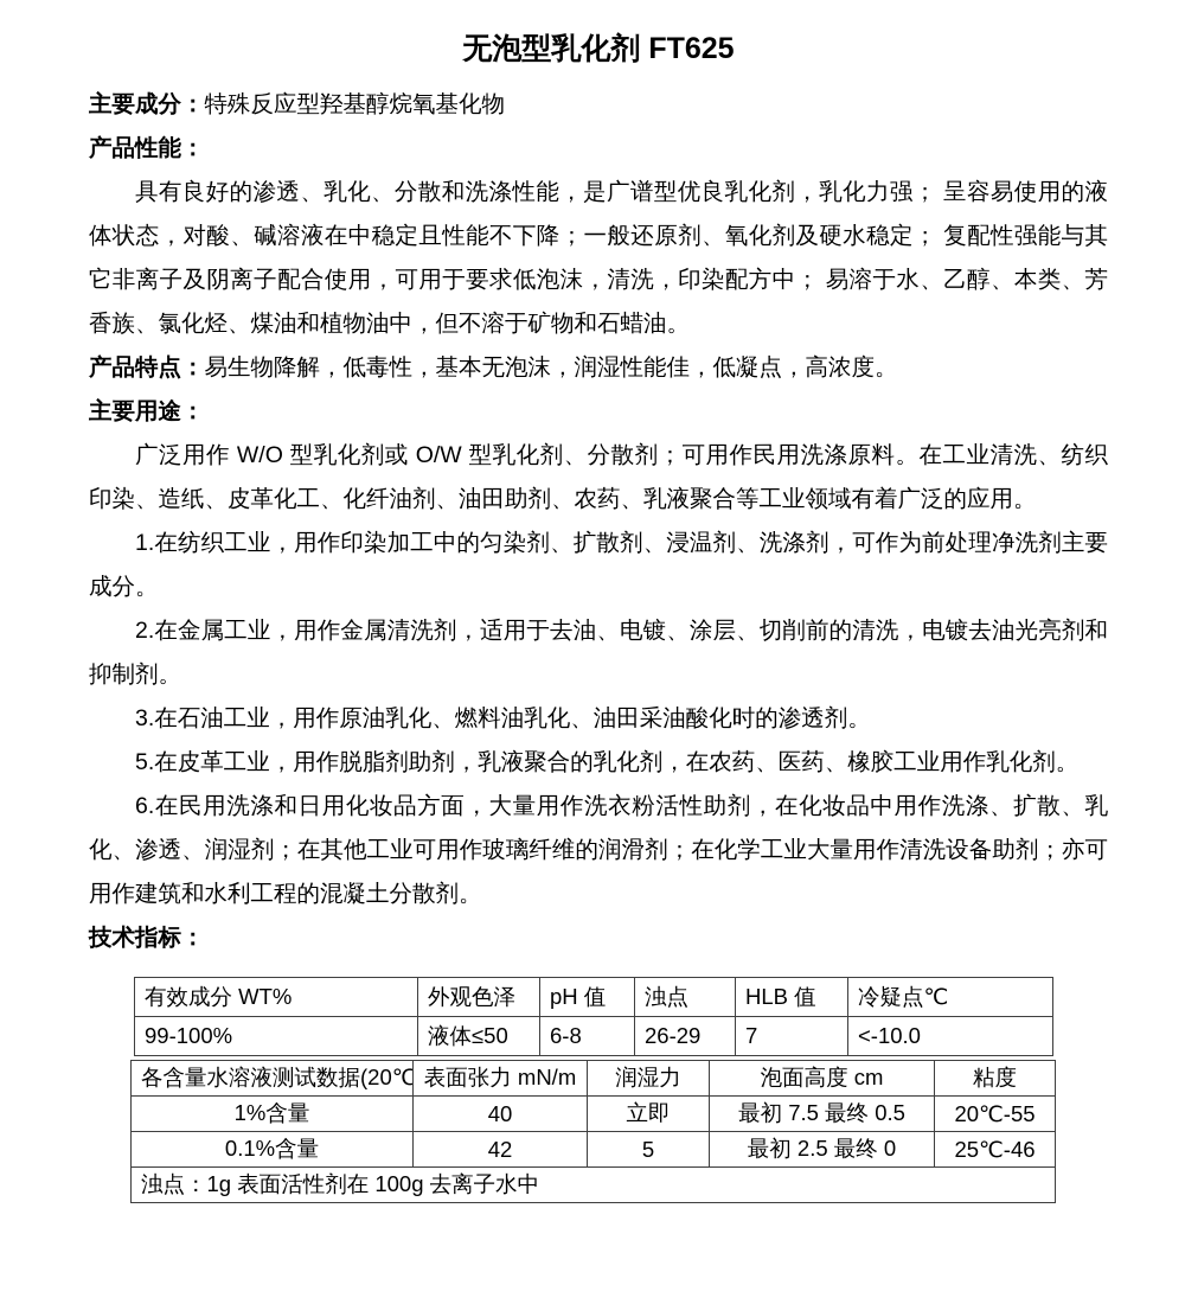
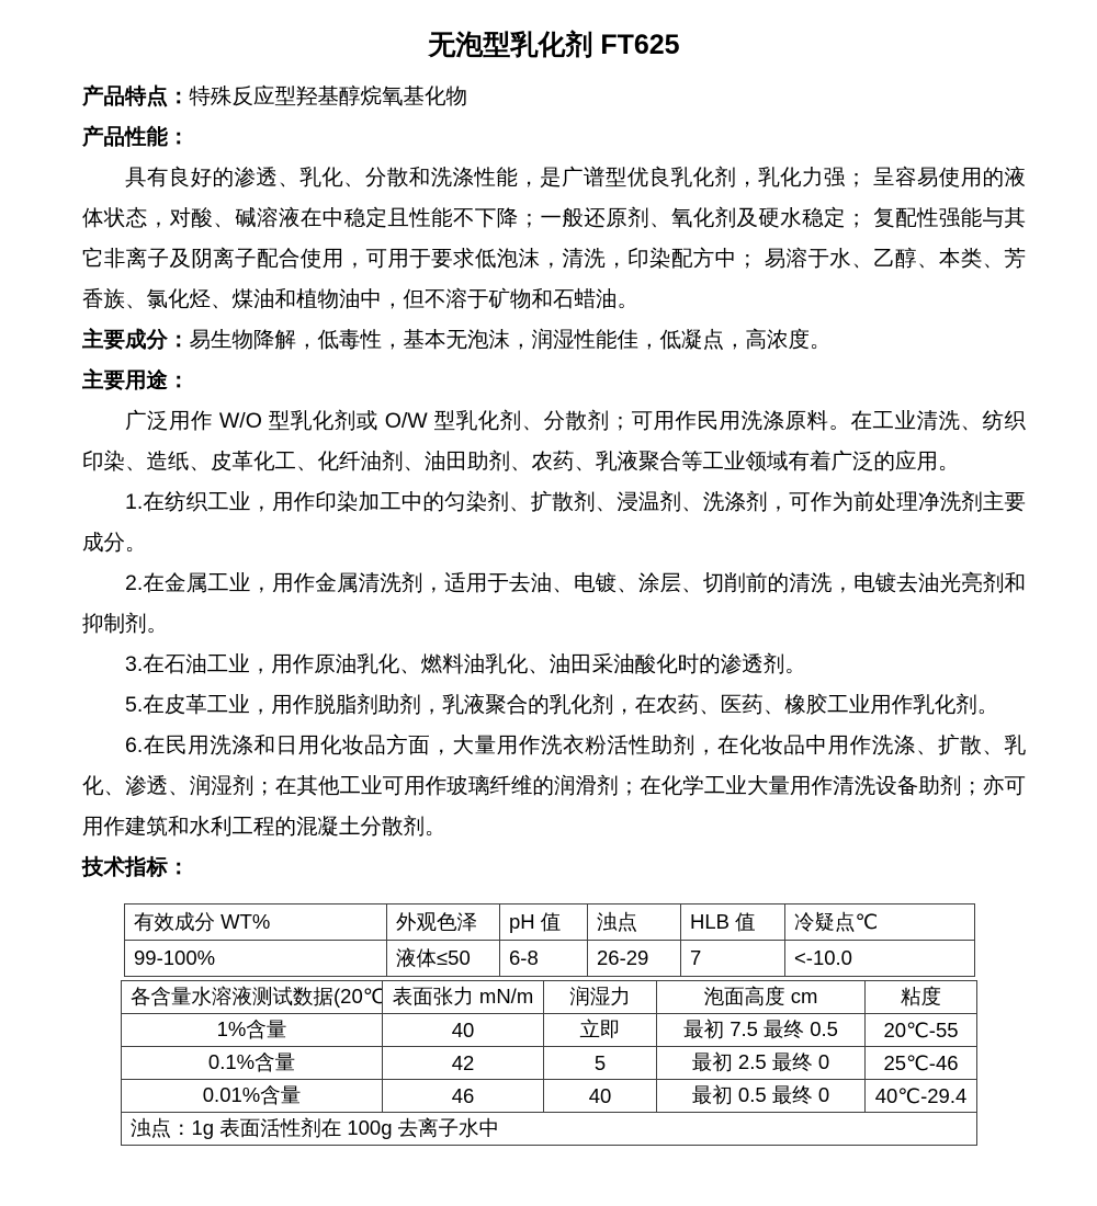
  无泡型乳化剂 FT625
- 主要成分：特殊反应型羟基醇烷氧基化物
+ 产品特点：特殊反应型羟基醇烷氧基化物
  产品性能：
  具有良好的渗透、乳化、分散和洗涤性能，是广谱型优良乳化剂，乳化力强； 呈容易使用的液体状态，对酸、碱溶液在中稳定且性能不下降；一般还原剂、氧化剂及硬水稳定； 复配性强能与其它非离子及阴离子配合使用，可用于要求低泡沫，清洗，印染配方中； 易溶于水、乙醇、本类、芳香族、氯化烃、煤油和植物油中，但不溶于矿物和石蜡油。
- 产品特点：易生物降解，低毒性，基本无泡沫，润湿性能佳，低凝点，高浓度。
+ 主要成分：易生物降解，低毒性，基本无泡沫，润湿性能佳，低凝点，高浓度。
  主要用途：
  广泛用作 W/O 型乳化剂或 O/W 型乳化剂、分散剂；可用作民用洗涤原料。在工业清洗、纺织印染、造纸、皮革化工、化纤油剂、油田助剂、农药、乳液聚合等工业领域有着广泛的应用。
  1.在纺织工业，用作印染加工中的匀染剂、扩散剂、浸温剂、洗涤剂，可作为前处理净洗剂主要成分。
  2.在金属工业，用作金属清洗剂，适用于去油、电镀、涂层、切削前的清洗，电镀去油光亮剂和抑制剂。
  3.在石油工业，用作原油乳化、燃料油乳化、油田采油酸化时的渗透剂。
  5.在皮革工业，用作脱脂剂助剂，乳液聚合的乳化剂，在农药、医药、橡胶工业用作乳化剂。
  6.在民用洗涤和日用化妆品方面，大量用作洗衣粉活性助剂，在化妆品中用作洗涤、扩散、乳化、渗透、润湿剂；在其他工业可用作玻璃纤维的润滑剂；在化学工业大量用作清洗设备助剂；亦可用作建筑和水利工程的混凝土分散剂。
  技术指标：
  有效成分 WT%	外观色泽	pH 值	浊点	HLB 值	冷疑点℃
  99-100%	液体≤50	6-8	26-29	7	<-10.0
  各含量水溶液测试数据(20℃	表面张力 mN/m	润湿力	泡面高度 cm	粘度
  1%含量	40	立即	最初 7.5 最终 0.5	20℃-55
  0.1%含量	42	5	最初 2.5 最终 0	25℃-46
+ 0.01%含量	46	40	最初 0.5 最终 0	40℃-29.4
  浊点：1g 表面活性剂在 100g 去离子水中
